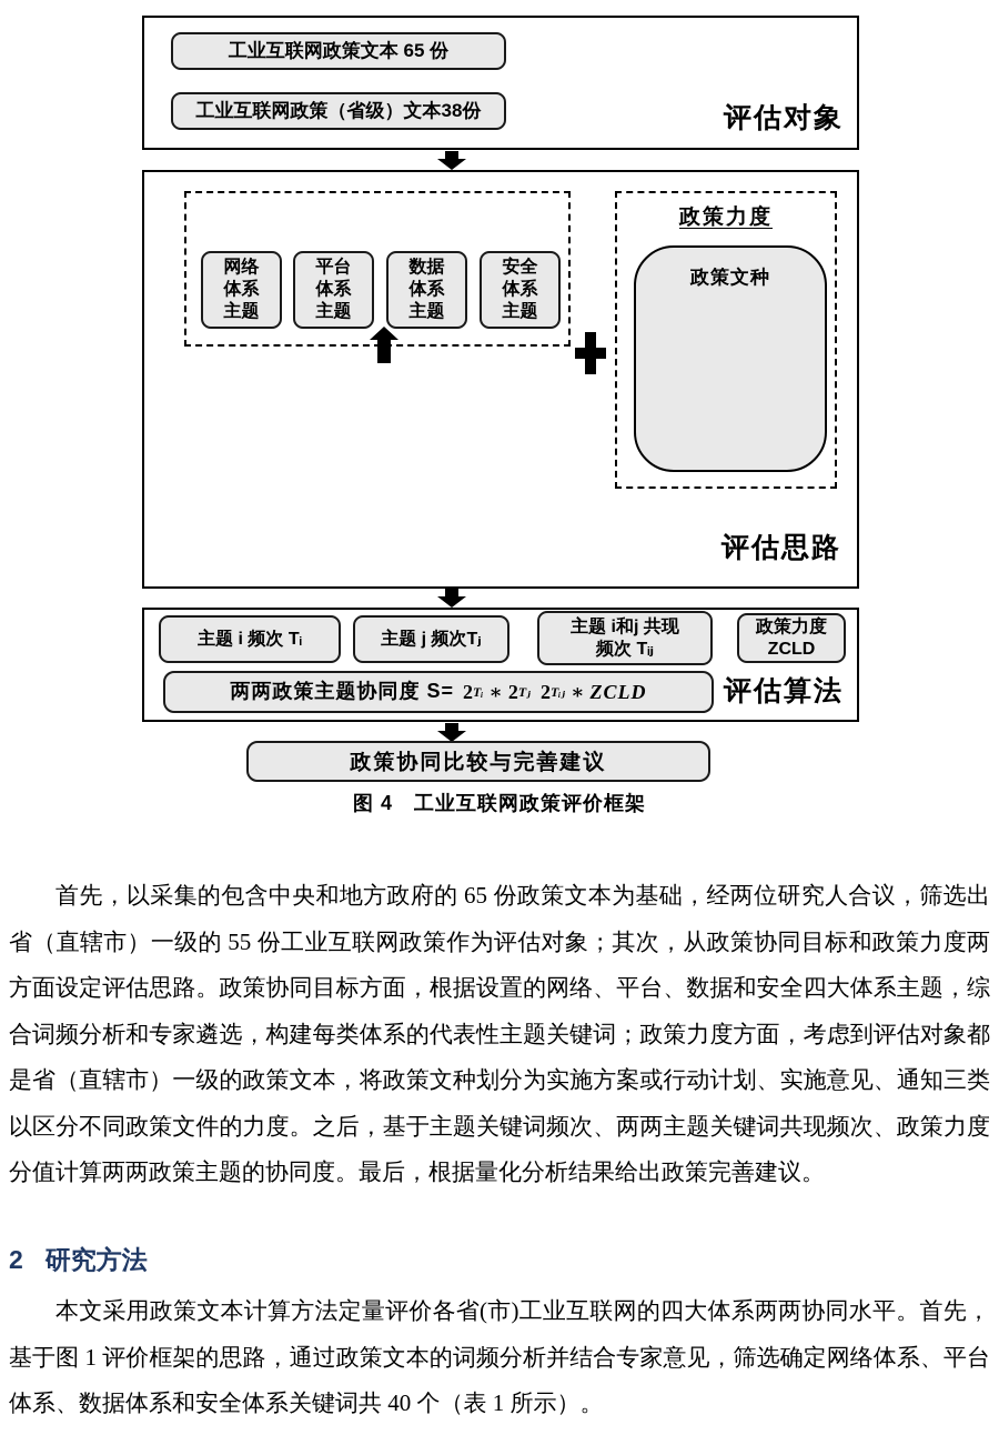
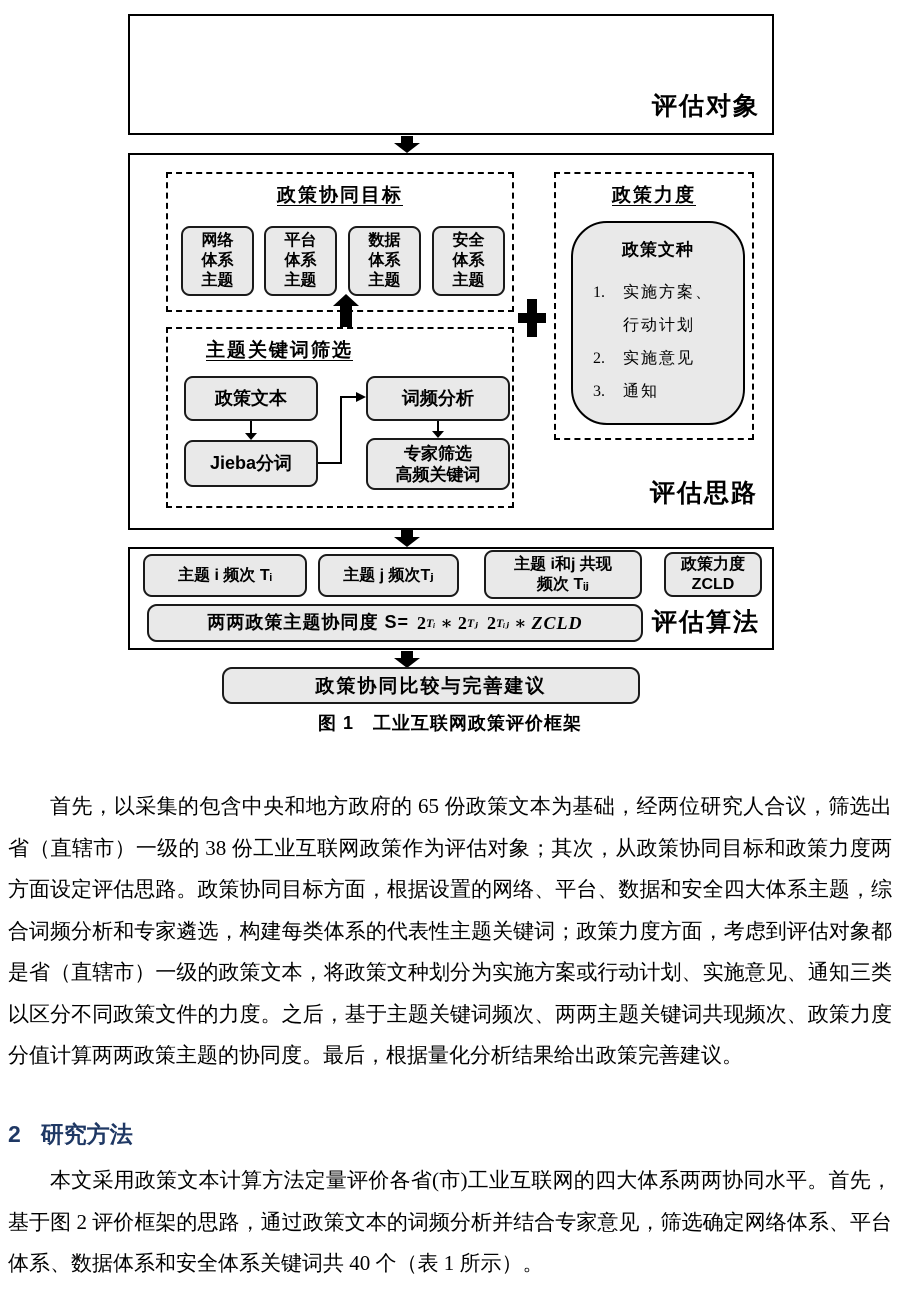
- 工业互联网政策文本 65 份
- 工业互联网政策（省级）文本38份
  评估对象
+ 政策协同目标
  网络
  体系
  主题
  平台
  体系
  主题
  数据
  体系
  主题
  安全
  体系
  主题
+ 主题关键词筛选
+ 政策文本
+ 词频分析
+ Jieba分词
+ 专家筛选
+ 高频关键词
  政策力度
  政策文种
+ 1.
+ 实施方案、
+ 行动计划
+ 2.
+ 实施意见
+ 3.
+ 通知
  评估思路
  主题 i 频次 Tᵢ
  主题 j 频次Tⱼ
  主题 i和j 共现
  频次 Tᵢⱼ
  政策力度
  ZCLD
  两两政策主题协同度 S=
  2
  Tᵢ
  ∗
  2
  Tⱼ
  2
  Tᵢⱼ
  ∗
  ZCLD
  评估算法
  政策协同比较与完善建议
- 图 4 工业互联网政策评价框架
+ 图 1 工业互联网政策评价框架
- 首先，以采集的包含中央和地方政府的 65 份政策文本为基础，经两位研究人合议，筛选出省（直辖市）一级的 55 份工业互联网政策作为评估对象；其次，从政策协同目标和政策力度两方面设定评估思路。政策协同目标方面，根据设置的网络、平台、数据和安全四大体系主题，综合词频分析和专家遴选，构建每类体系的代表性主题关键词；政策力度方面，考虑到评估对象都是省（直辖市）一级的政策文本，将政策文种划分为实施方案或行动计划、实施意见、通知三类以区分不同政策文件的力度。之后，基于主题关键词频次、两两主题关键词共现频次、政策力度分值计算两两政策主题的协同度。最后，根据量化分析结果给出政策完善建议。
+ 首先，以采集的包含中央和地方政府的 65 份政策文本为基础，经两位研究人合议，筛选出省（直辖市）一级的 38 份工业互联网政策作为评估对象；其次，从政策协同目标和政策力度两方面设定评估思路。政策协同目标方面，根据设置的网络、平台、数据和安全四大体系主题，综合词频分析和专家遴选，构建每类体系的代表性主题关键词；政策力度方面，考虑到评估对象都是省（直辖市）一级的政策文本，将政策文种划分为实施方案或行动计划、实施意见、通知三类以区分不同政策文件的力度。之后，基于主题关键词频次、两两主题关键词共现频次、政策力度分值计算两两政策主题的协同度。最后，根据量化分析结果给出政策完善建议。
  2 研究方法
- 本文采用政策文本计算方法定量评价各省(市)工业互联网的四大体系两两协同水平。首先，基于图 1 评价框架的思路，通过政策文本的词频分析并结合专家意见，筛选确定网络体系、平台体系、数据体系和安全体系关键词共 40 个（表 1 所示）。
+ 本文采用政策文本计算方法定量评价各省(市)工业互联网的四大体系两两协同水平。首先，基于图 2 评价框架的思路，通过政策文本的词频分析并结合专家意见，筛选确定网络体系、平台体系、数据体系和安全体系关键词共 40 个（表 1 所示）。
